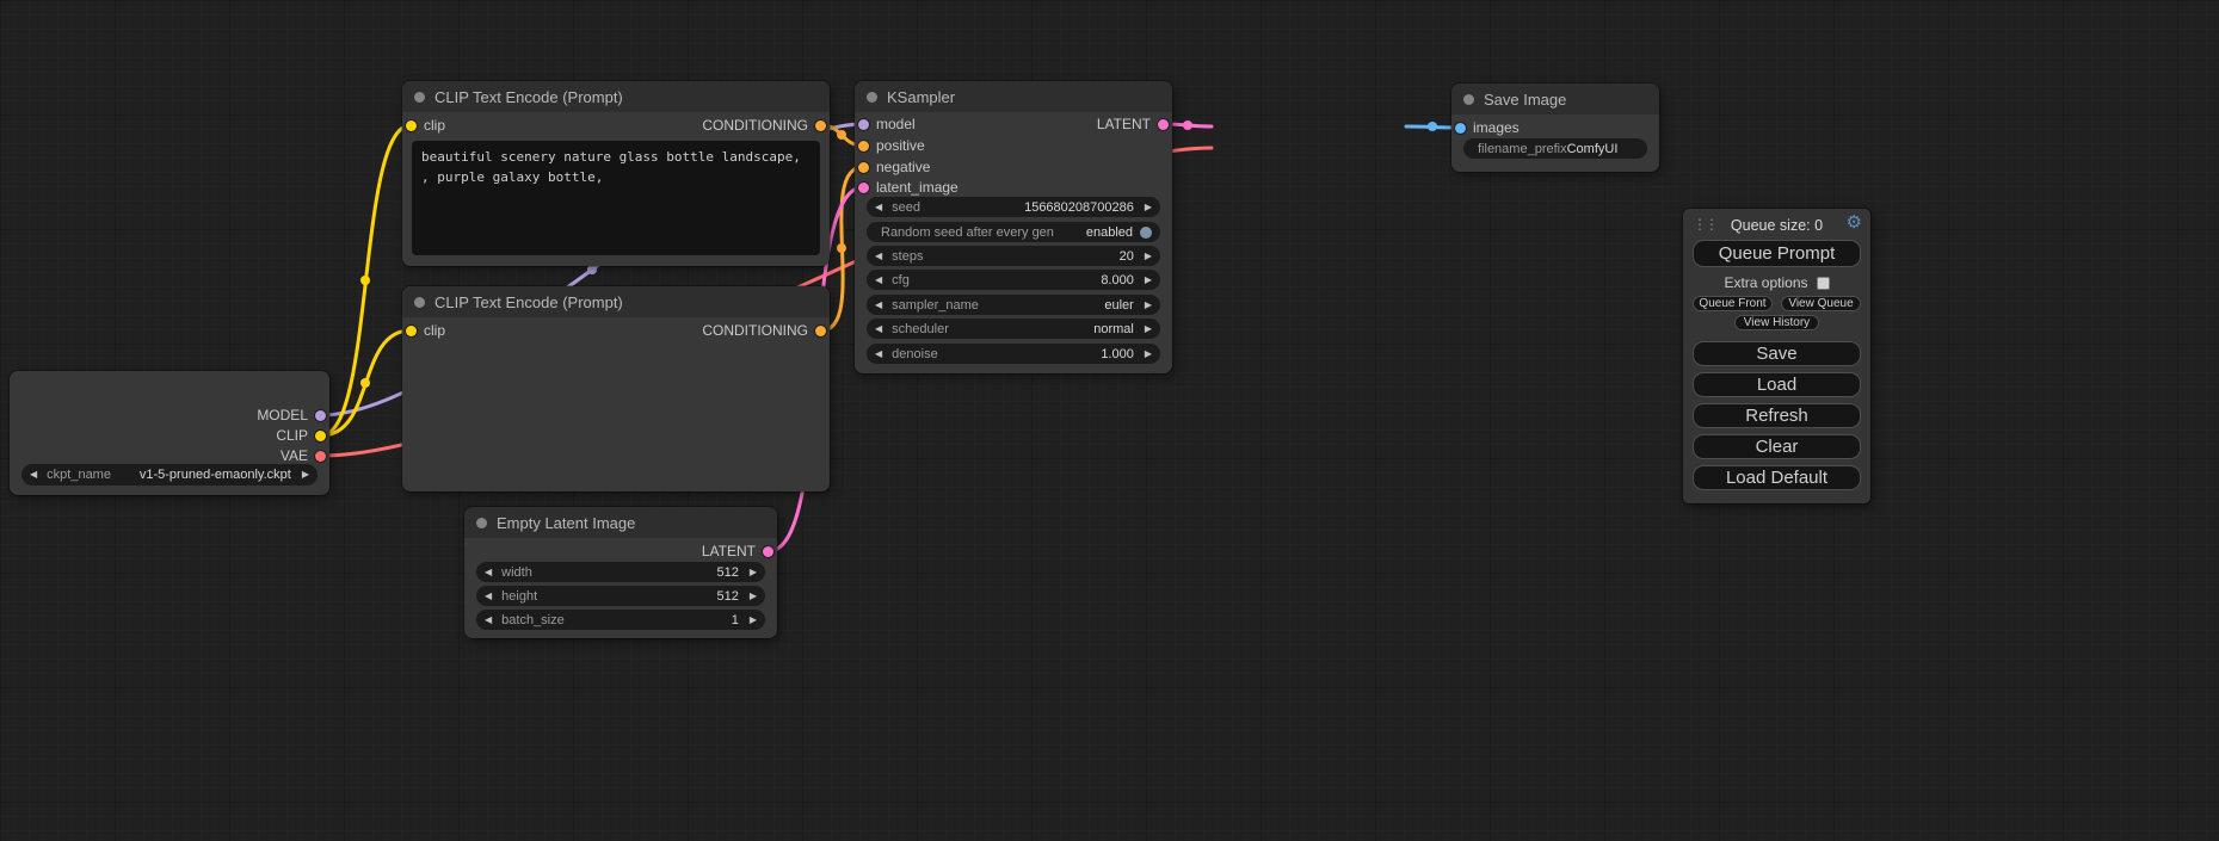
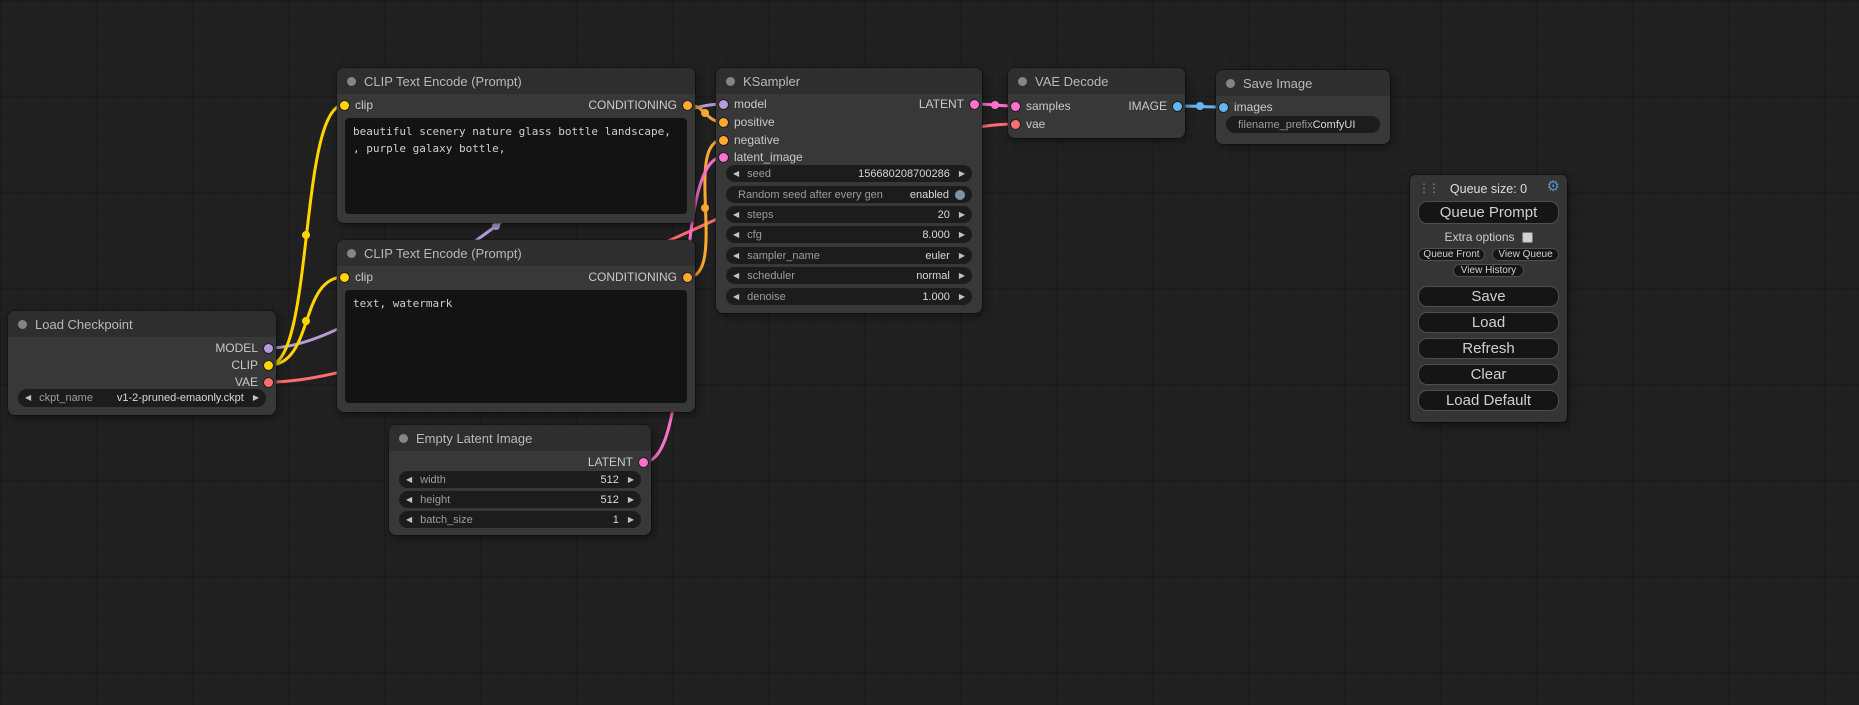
+ Load Checkpoint
  MODEL
  CLIP
  VAE
  ◀
  ckpt_name
- v1-5-pruned-emaonly.ckpt
+ v1-2-pruned-emaonly.ckpt
  ▶
  CLIP Text Encode (Prompt)
  clip
  CONDITIONING
  CLIP Text Encode (Prompt)
  clip
  CONDITIONING
+ text, watermark
  Empty Latent Image
  LATENT
  ◀
  width
  512
  ▶
  ◀
  height
  512
  ▶
  ◀
  batch_size
  1
  ▶
  KSampler
  model
  LATENT
  positive
  negative
  latent_image
  ◀
  seed
  156680208700286
  ▶
  Random seed after every gen
  enabled
  ◀
  steps
  20
  ▶
  ◀
  cfg
  8.000
  ▶
  ◀
  sampler_name
  euler
  ▶
  ◀
  scheduler
  normal
  ▶
  ◀
  denoise
  1.000
  ▶
+ VAE Decode
+ samples
+ IMAGE
+ vae
  Save Image
  images
  filename_prefix
  ComfyUI
  ⋮⋮
  Queue size: 0
  ⚙
  Queue Prompt
  Extra options
  Queue Front
  View Queue
  View History
  Save
  Load
  Refresh
  Clear
  Load Default
